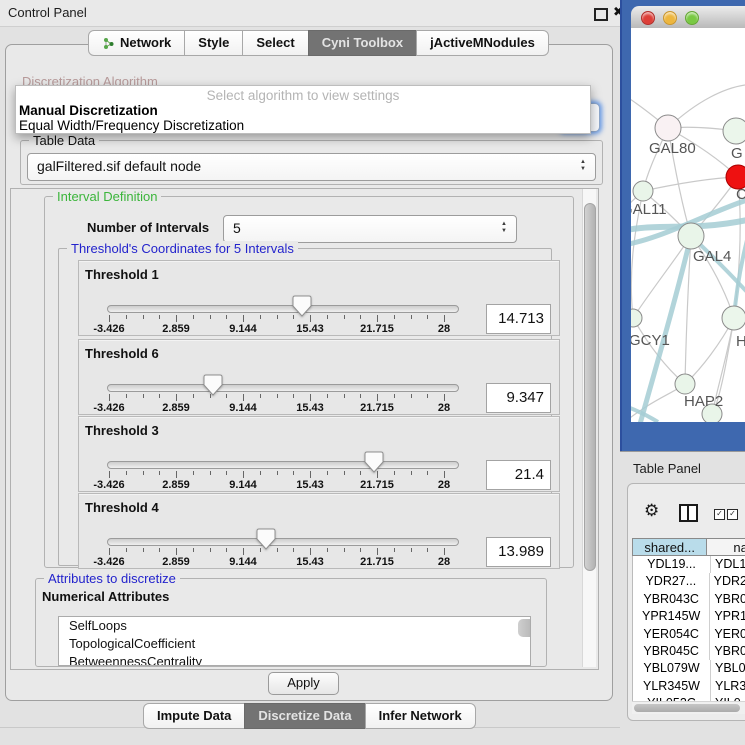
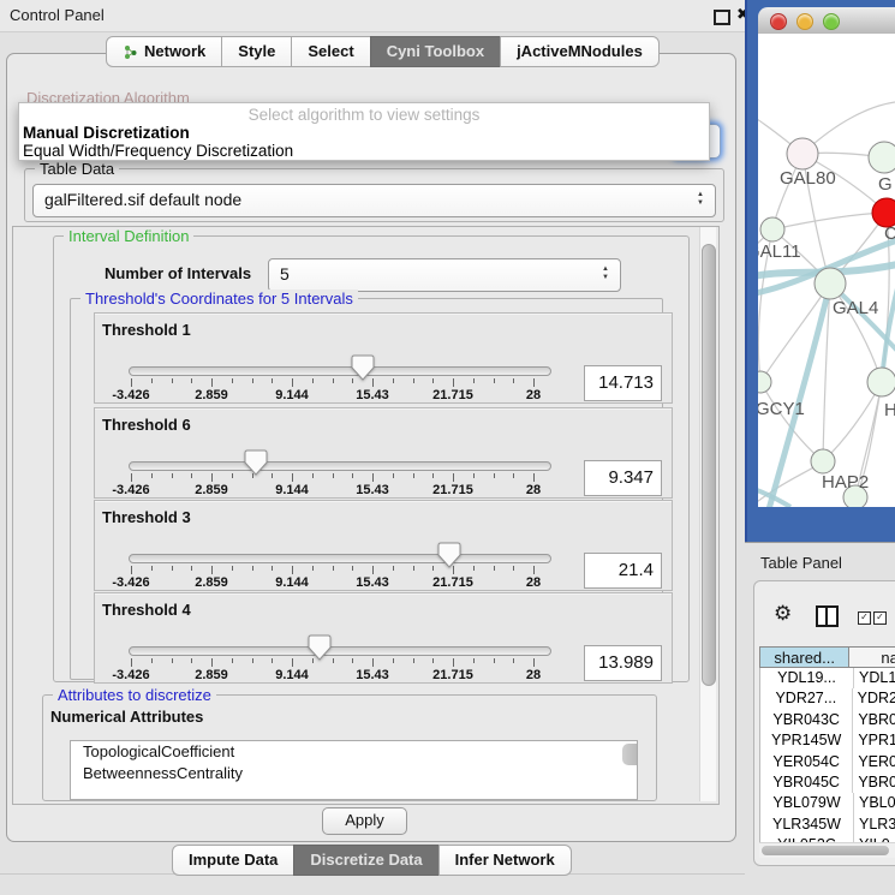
  Control Panel
  ✖
  Network
  Style
  Select
  Cyni Toolbox
  jActiveMNodules
  Discretization Algorithm
  Select algorithm to view settings
  Manual Discretization
  Equal Width/Frequency Discretization
  Table Data
  galFiltered.sif default node
  Interval Definition
  Number of Intervals
  5
  Threshold's Coordinates for 5 Intervals
  Threshold 1
  -3.426
  2.859
  9.144
  15.43
  21.715
  28
  14.713
  Threshold 6
  -3.426
  2.859
  9.144
  15.43
  21.715
  28
  9.347
  Threshold 3
  -3.426
  2.859
  9.144
  15.43
  21.715
  28
  21.4
  Threshold 4
  -3.426
  2.859
  9.144
  15.43
  21.715
  28
  13.989
  Attributes to discretize
  Numerical Attributes
- SelfLoops
  TopologicalCoefficient
  BetweennessCentrality
  Apply
  Impute Data
  Discretize Data
  Infer Network
  GAL80
  G
  C
  AL11
  GAL4
  GCY1
  H
  HAP2
  Table Panel
  ⚙
  ✓
  ✓
  shared...
  na
  YDL19...
  YDL1
  YDR27...
  YDR2
  YBR043C
  YBR0
  YPR145W
  YPR1
  YER054C
  YER0
  YBR045C
  YBR0
  YBL079W
  YBL0
  YLR345W
  YLR3
